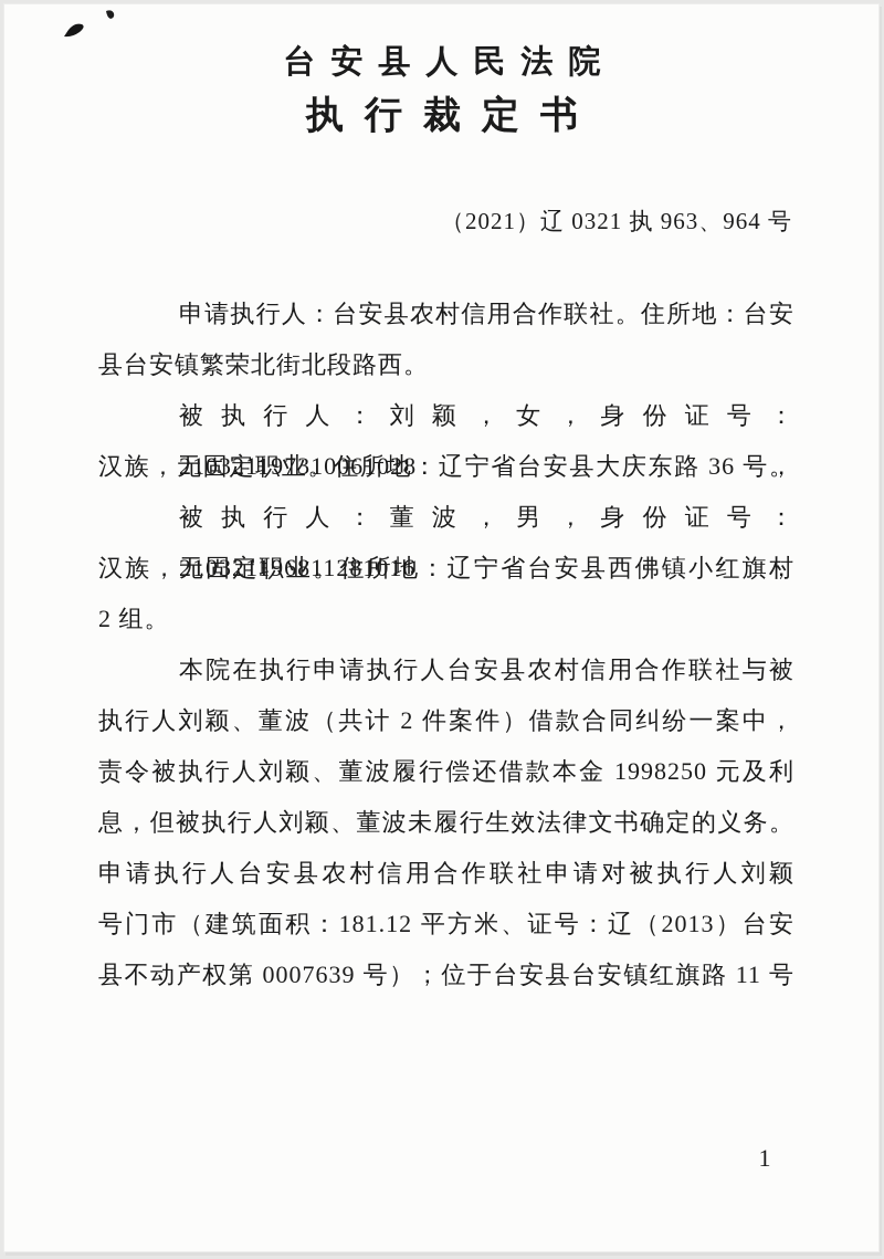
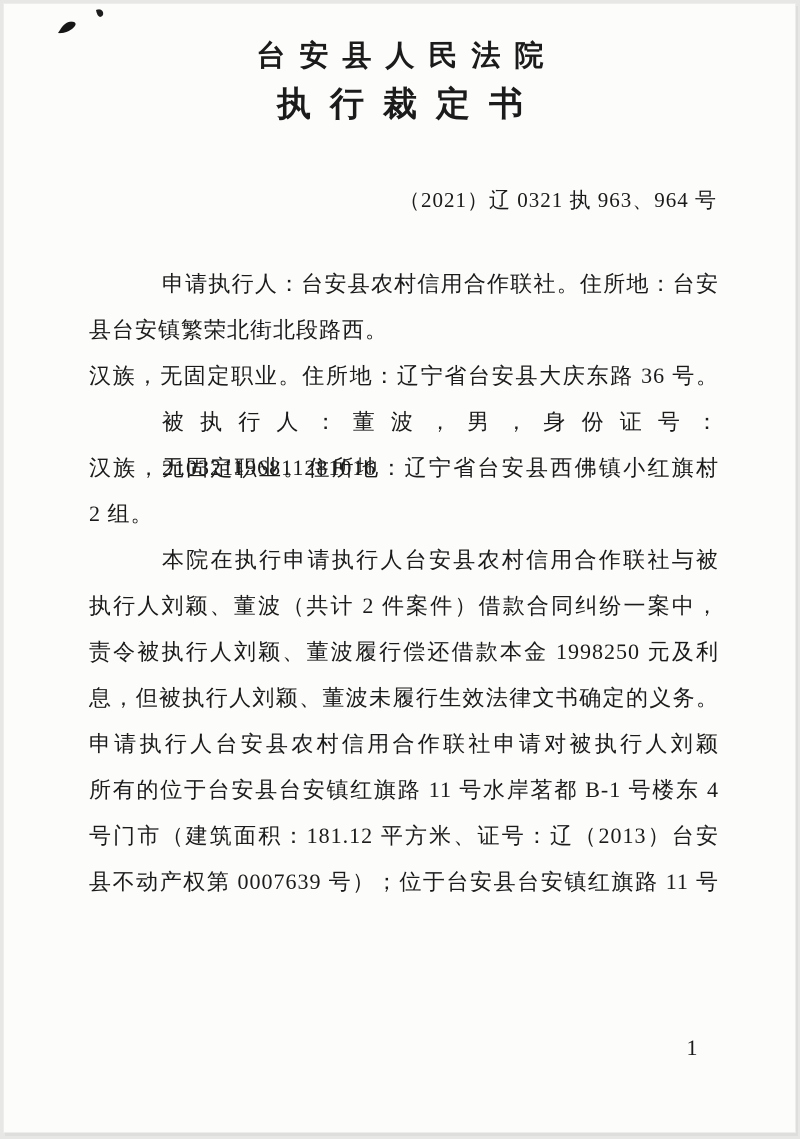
  台安县人民法院
  执行裁定书
  （2021）辽 0321 执 963、964 号
  申请执行人：台安县农村信用合作联社。住所地：台安
  县台安镇繁荣北街北段路西。
- 被执行人：刘颖，女，身份证号：210321197310061028，
  汉族，无固定职业。住所地：辽宁省台安县大庆东路 36 号。
  被执行人：董波，男，身份证号：210321196811281016，
  汉族，无固定职业。住所地：辽宁省台安县西佛镇小红旗村
  2 组。
  本院在执行申请执行人台安县农村信用合作联社与被
  执行人刘颖、董波（共计 2 件案件）借款合同纠纷一案中，
  责令被执行人刘颖、董波履行偿还借款本金 1998250 元及利
  息，但被执行人刘颖、董波未履行生效法律文书确定的义务。
  申请执行人台安县农村信用合作联社申请对被执行人刘颖
+ 所有的位于台安县台安镇红旗路 11 号水岸茗都 B-1 号楼东 4
  号门市（建筑面积：181.12 平方米、证号：辽（2013）台安
  县不动产权第 0007639 号）；位于台安县台安镇红旗路 11 号
  1
